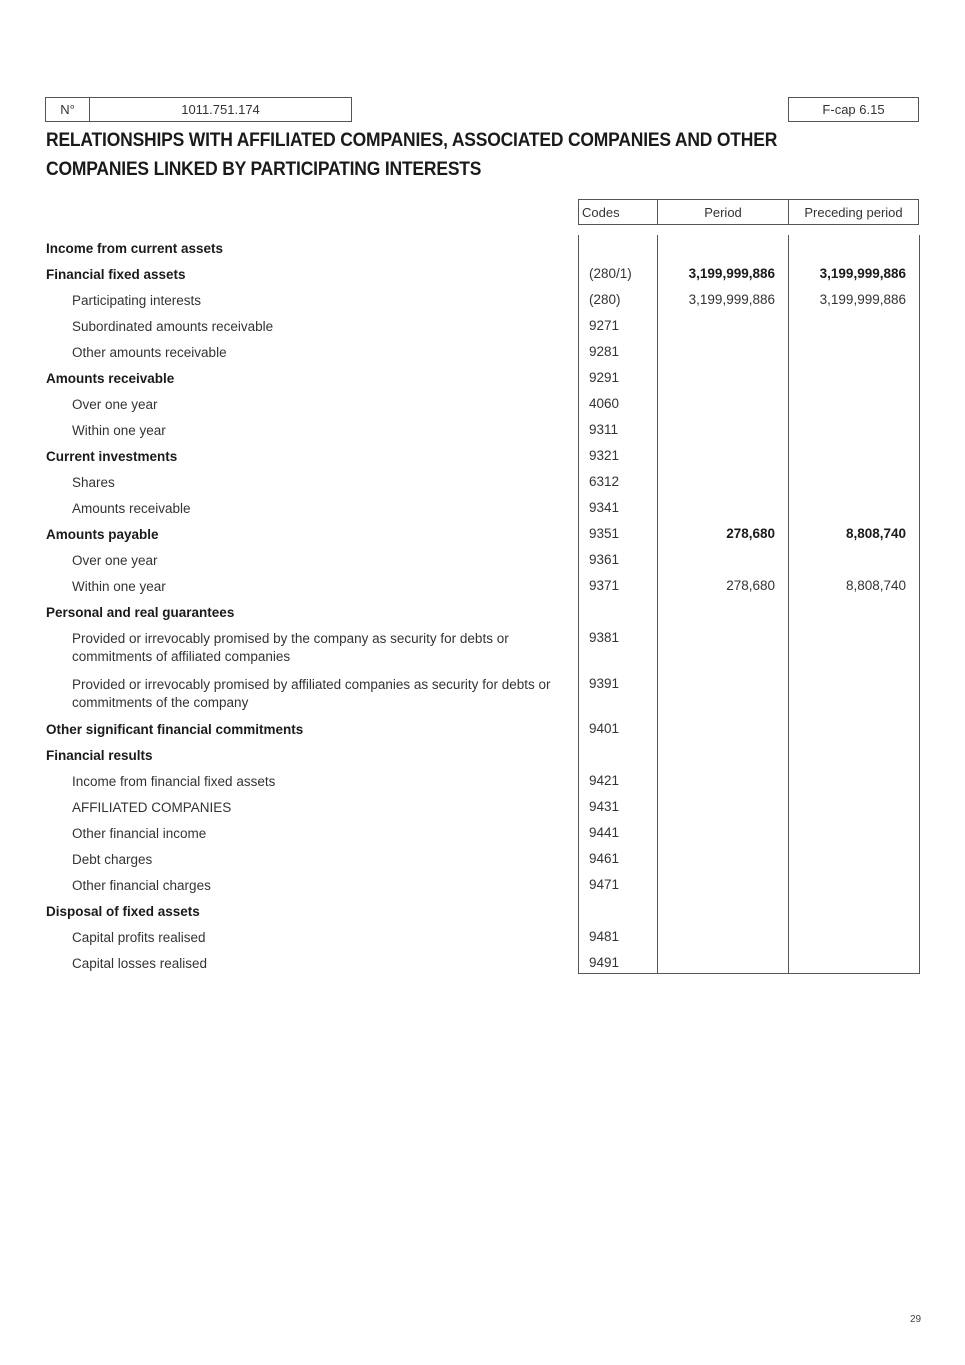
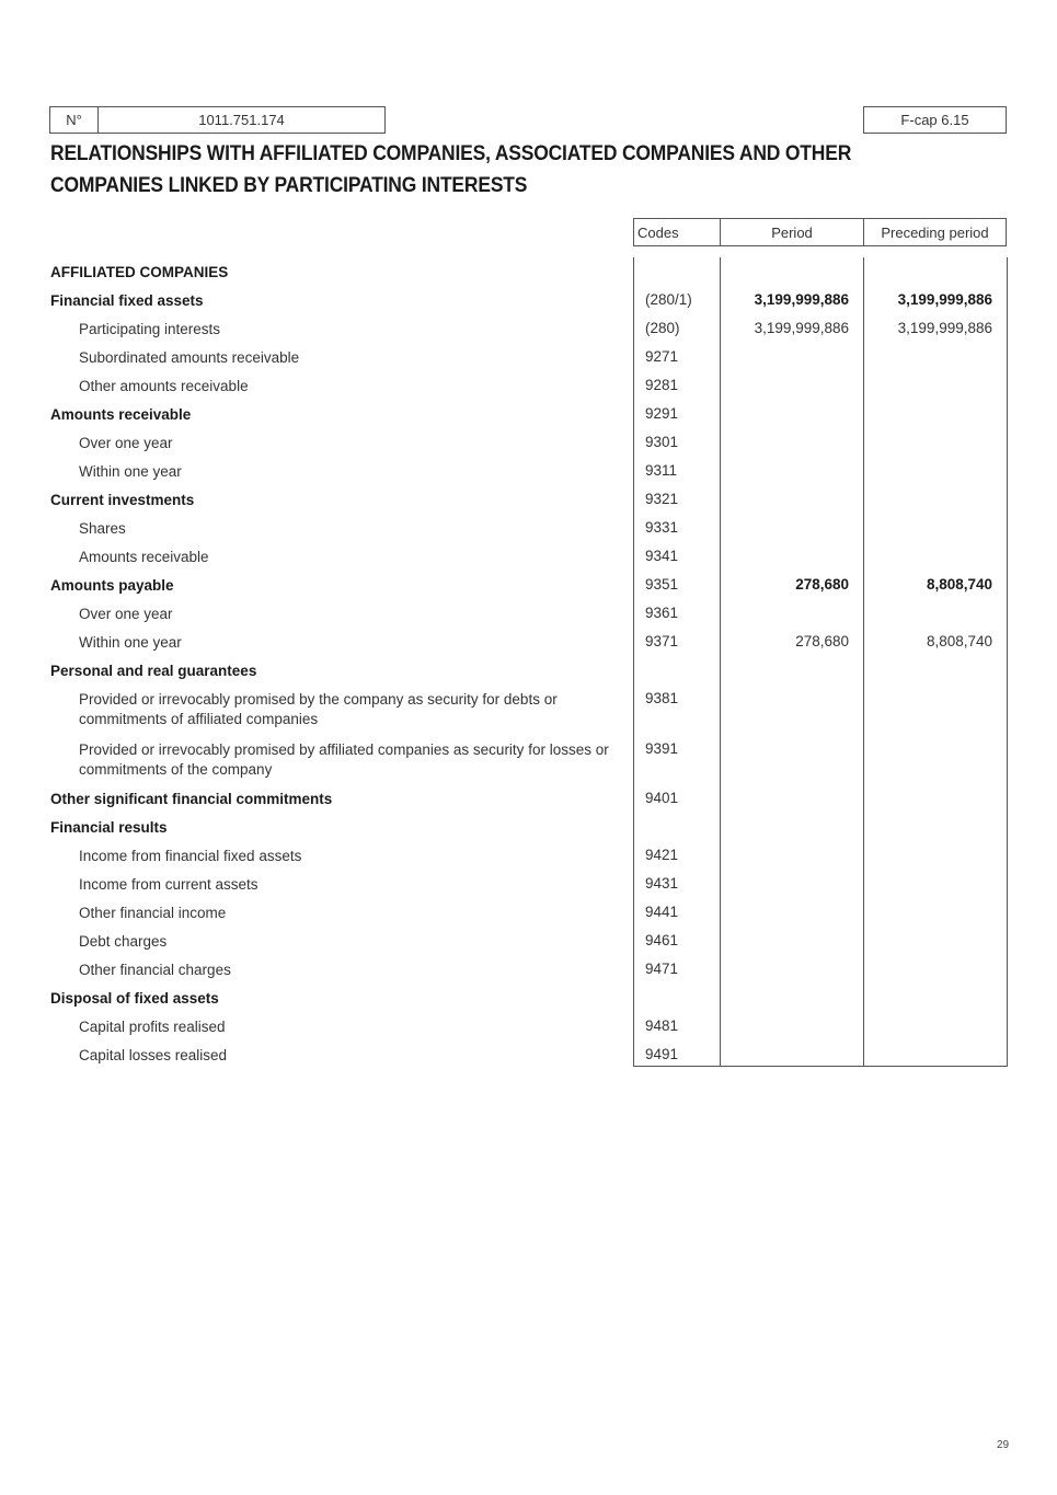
  N°
  1011.751.174
  F-cap 6.15
  RELATIONSHIPS WITH AFFILIATED COMPANIES, ASSOCIATED COMPANIES AND OTHER COMPANIES LINKED BY PARTICIPATING INTERESTS
  Codes
  Period
  Preceding period
- Income from current assets
+ AFFILIATED COMPANIES
  Financial fixed assets
  (280/1)
  3,199,999,886
  3,199,999,886
  Participating interests
  (280)
  3,199,999,886
  3,199,999,886
  Subordinated amounts receivable
  9271
  Other amounts receivable
  9281
  Amounts receivable
  9291
  Over one year
- 4060
+ 9301
  Within one year
  9311
  Current investments
  9321
  Shares
- 6312
+ 9331
  Amounts receivable
  9341
  Amounts payable
  9351
  278,680
  8,808,740
  Over one year
  9361
  Within one year
  9371
  278,680
  8,808,740
  Personal and real guarantees
  Provided or irrevocably promised by the company as security for debts or commitments of affiliated companies
  9381
- Provided or irrevocably promised by affiliated companies as security for debts or commitments of the company
+ Provided or irrevocably promised by affiliated companies as security for losses or commitments of the company
  9391
  Other significant financial commitments
  9401
  Financial results
  Income from financial fixed assets
  9421
- AFFILIATED COMPANIES
+ Income from current assets
  9431
  Other financial income
  9441
  Debt charges
  9461
  Other financial charges
  9471
  Disposal of fixed assets
  Capital profits realised
  9481
  Capital losses realised
  9491
  29
